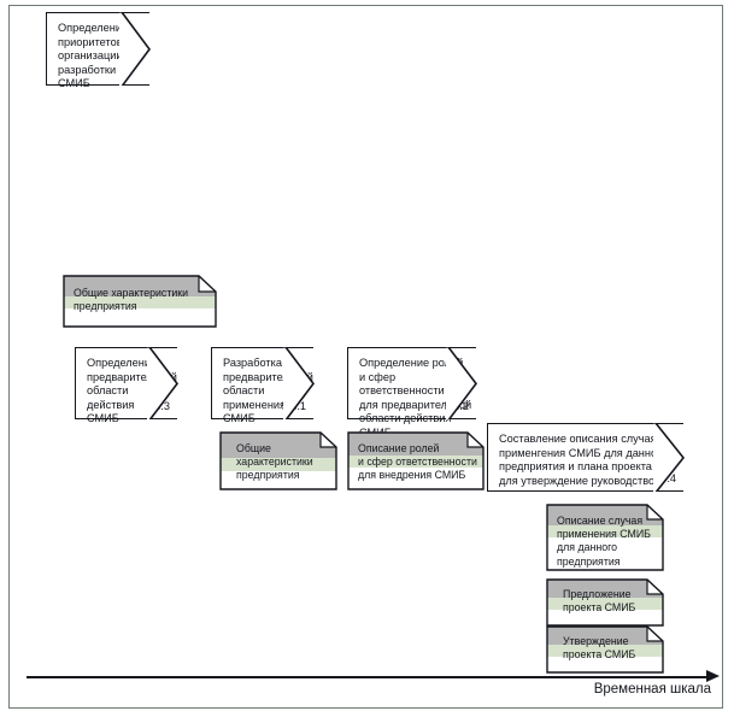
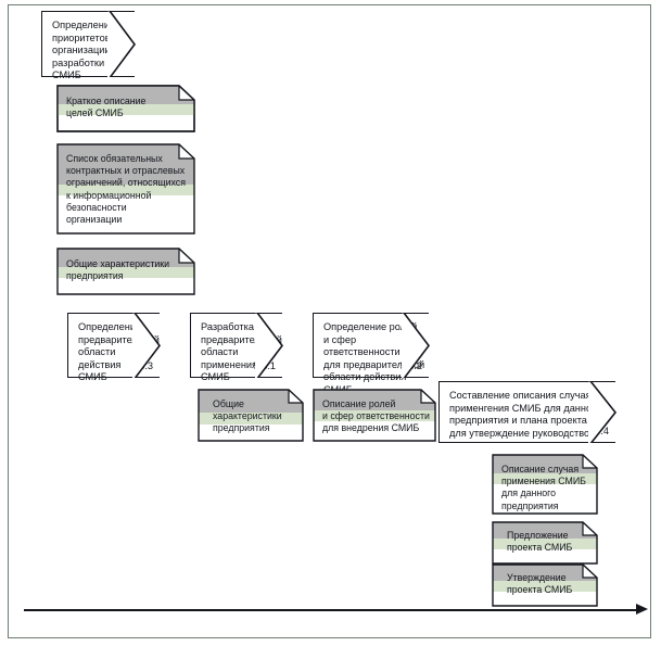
  Определени
  приоритето
  организаци
  разработки СМИБ
+ Краткое описание
+ целей СМИБ
+ Список обязательных
+ контрактных и отраслевых
+ ограничений, относящихся
+ к информационной
+ безопасности
+ организации
  Общие характеристики
  предприятия
  Определен
  предваритей
  области действия
  СМИБ
  Разработка
  предваритей
  области
  применени СМИБ
  Определение ро
  и сфер ответственности
  для предварителой
  области действи
  Общие
  характеристики
  предприятия
  Описание ролей
  и сфер ответственности
  для внедрения СМИБ
  Составление описания случа
  применгения СМИБ для данн
  предприятия и плана проекта
  для утверждение руководство
  Описание случая
  применения СМИБ
  для данного
  предприятия
  Предложение
  проекта СМИБ
  Утверждение
  проекта СМИБ
- Временная шкала
